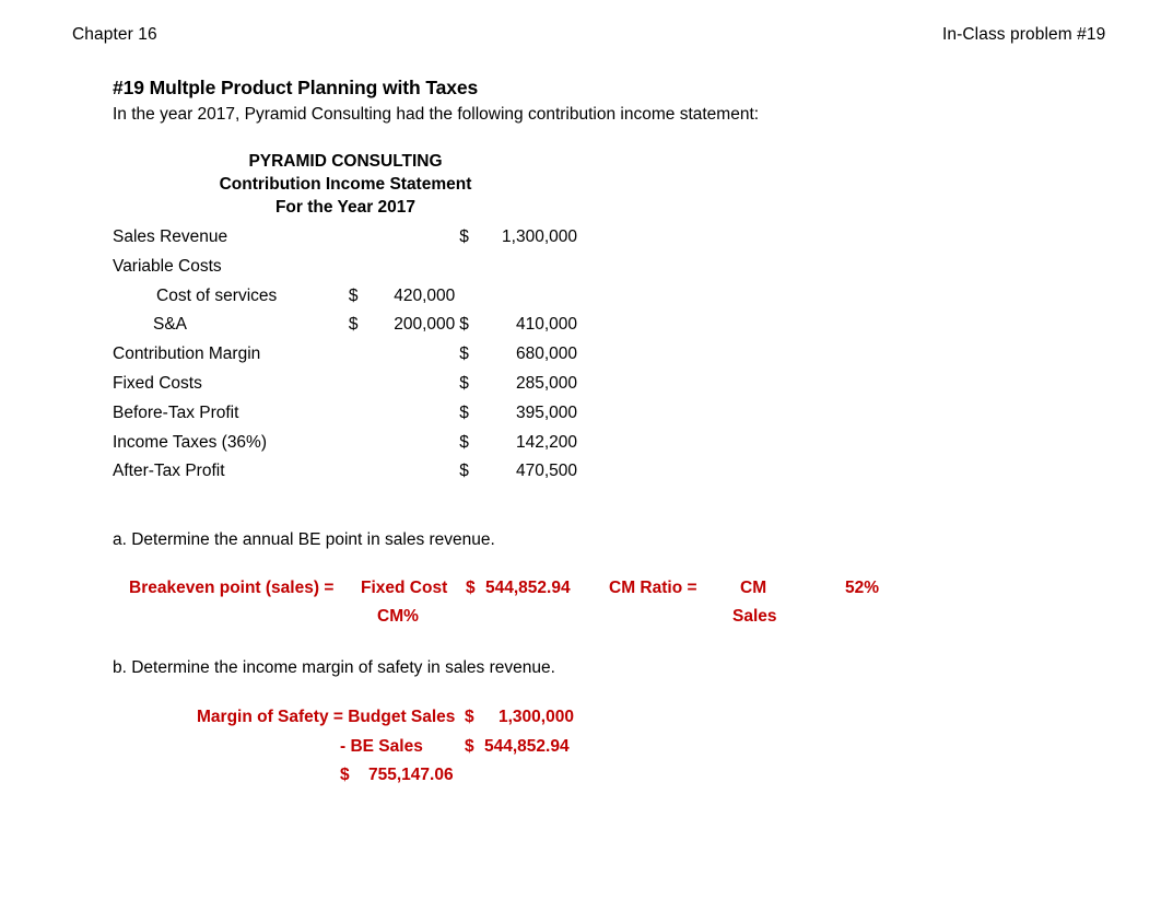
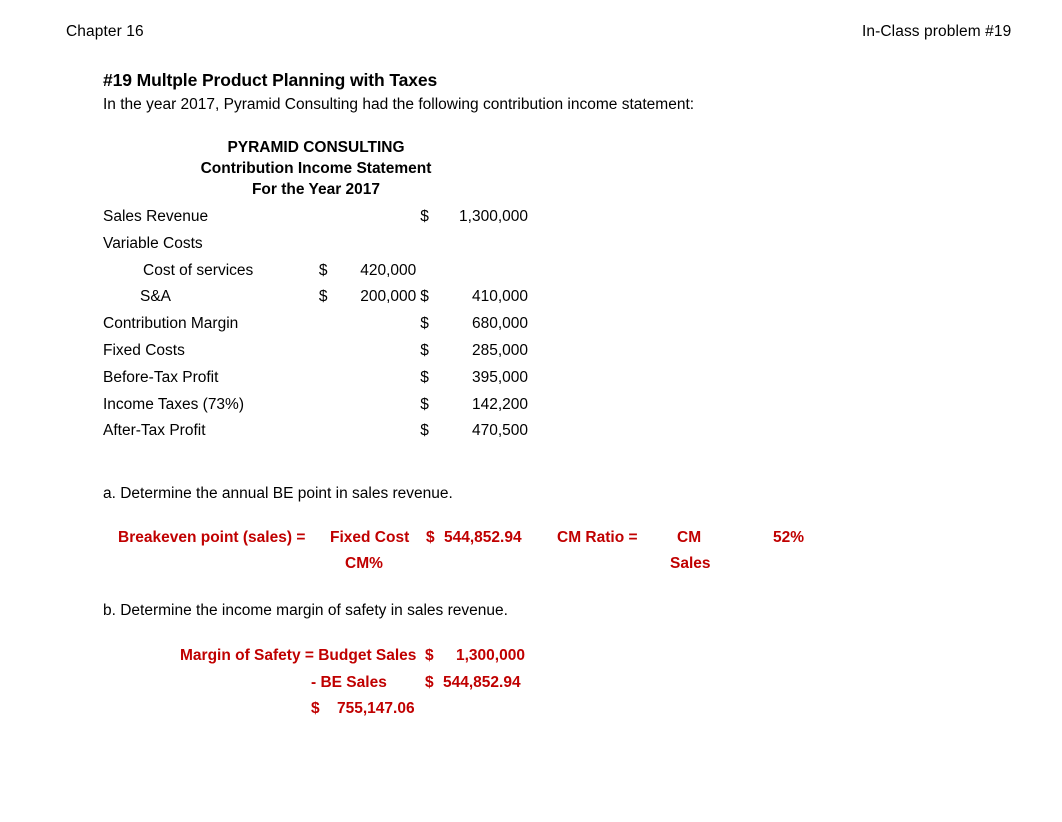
  Chapter 16
  In-Class problem #19
  #19 Multple Product Planning with Taxes
  In the year 2017, Pyramid Consulting had the following contribution income statement:
  PYRAMID CONSULTING
  Contribution Income Statement
  For the Year 2017
  Sales Revenue			$	1,300,000
  Variable Costs
  Cost of services	$	420,000
  S&A	$	200,000	$	410,000
  Contribution Margin			$	680,000
  Fixed Costs			$	285,000
  Before-Tax Profit			$	395,000
- Income Taxes (36%)			$	142,200
+ Income Taxes (73%)			$	142,200
  After-Tax Profit			$	470,500
  a. Determine the annual BE point in sales revenue.
  Breakeven point (sales) =
  Fixed Cost
  $
  544,852.94
  CM%
  CM Ratio =
  CM
  52%
  Sales
  b. Determine the income margin of safety in sales revenue.
  Margin of Safety = Budget Sales
  $
  1,300,000
  - BE Sales
  $
  544,852.94
  $
  755,147.06
